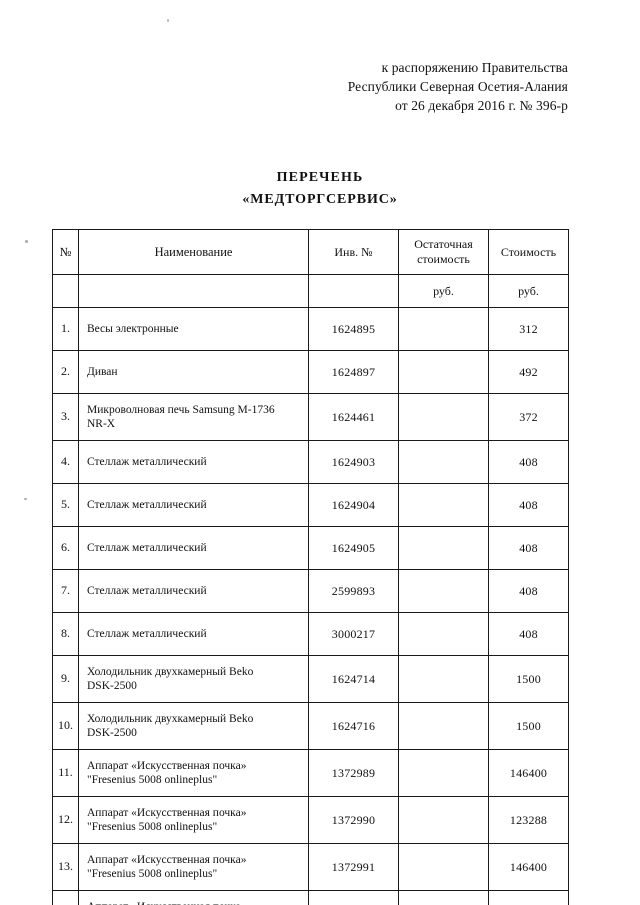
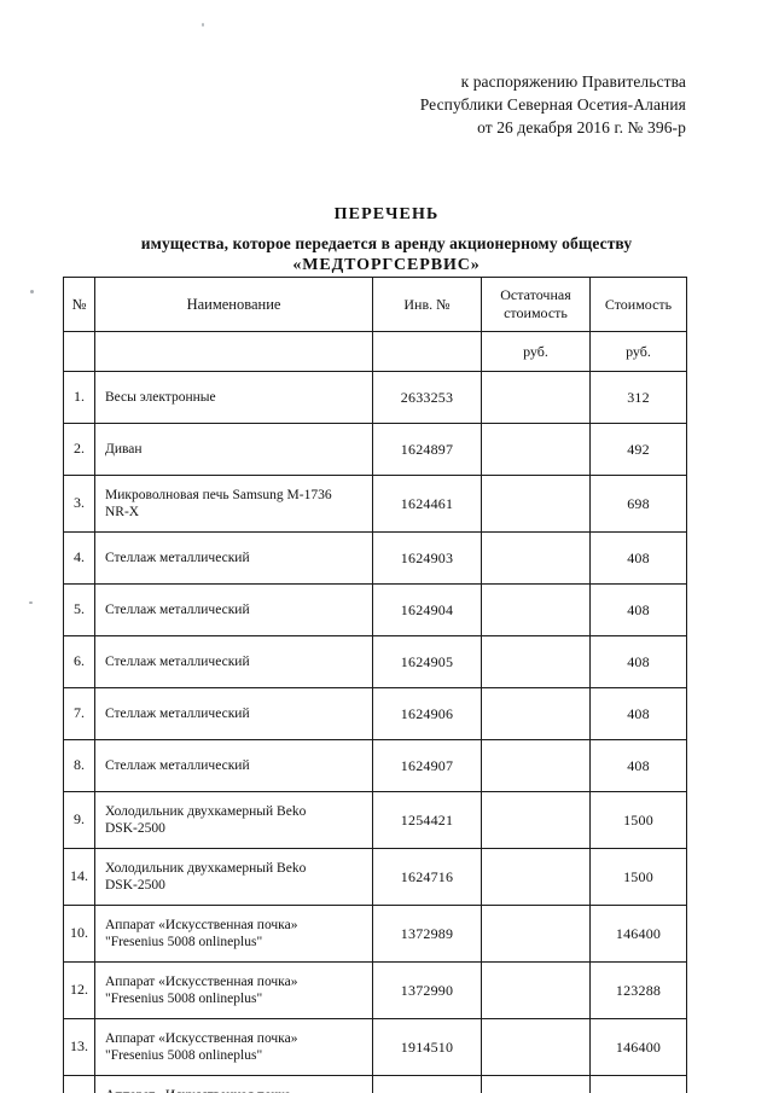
  к распоряжению Правительства
  Республики Северная Осетия-Алания
  от 26 декабря 2016 г. № 396-р
  ПЕРЕЧЕНЬ
+ имущества, которое передается в аренду акционерному обществу
  «МЕДТОРГСЕРВИС»
  №	Наименование	Инв. №	Остаточная стоимость	Стоимость
  			руб.	руб.
- 1.	Весы электронные	1624895		312
+ 1.	Весы электронные	2633253		312
  2.	Диван	1624897		492
- 3.	Микроволновая печь Samsung M-1736NR-X	1624461		372
+ 3.	Микроволновая печь Samsung M-1736NR-X	1624461		698
  4.	Стеллаж металлический	1624903		408
  5.	Стеллаж металлический	1624904		408
  6.	Стеллаж металлический	1624905		408
- 7.	Стеллаж металлический	2599893		408
+ 7.	Стеллаж металлический	1624906		408
- 8.	Стеллаж металлический	3000217		408
+ 8.	Стеллаж металлический	1624907		408
- 9.	Холодильник двухкамерный BekoDSK-2500	1624714		1500
+ 9.	Холодильник двухкамерный BekoDSK-2500	1254421		1500
- 10.	Холодильник двухкамерный BekoDSK-2500	1624716		1500
+ 14.	Холодильник двухкамерный BekoDSK-2500	1624716		1500
- 11.	Аппарат «Искусственная почка»"Fresenius 5008 onlineplus"	1372989		146400
+ 10.	Аппарат «Искусственная почка»"Fresenius 5008 onlineplus"	1372989		146400
  12.	Аппарат «Искусственная почка»"Fresenius 5008 onlineplus"	1372990		123288
- 13.	Аппарат «Искусственная почка»"Fresenius 5008 onlineplus"	1372991		146400
+ 13.	Аппарат «Искусственная почка»"Fresenius 5008 onlineplus"	1914510		146400
